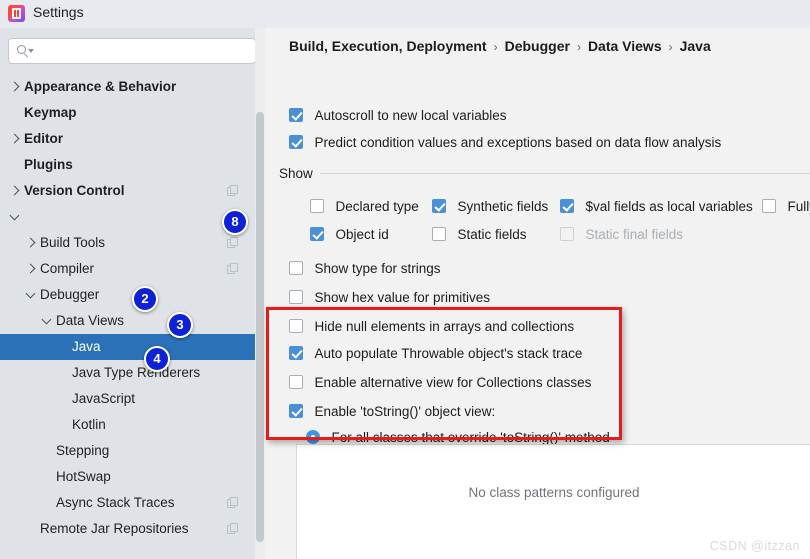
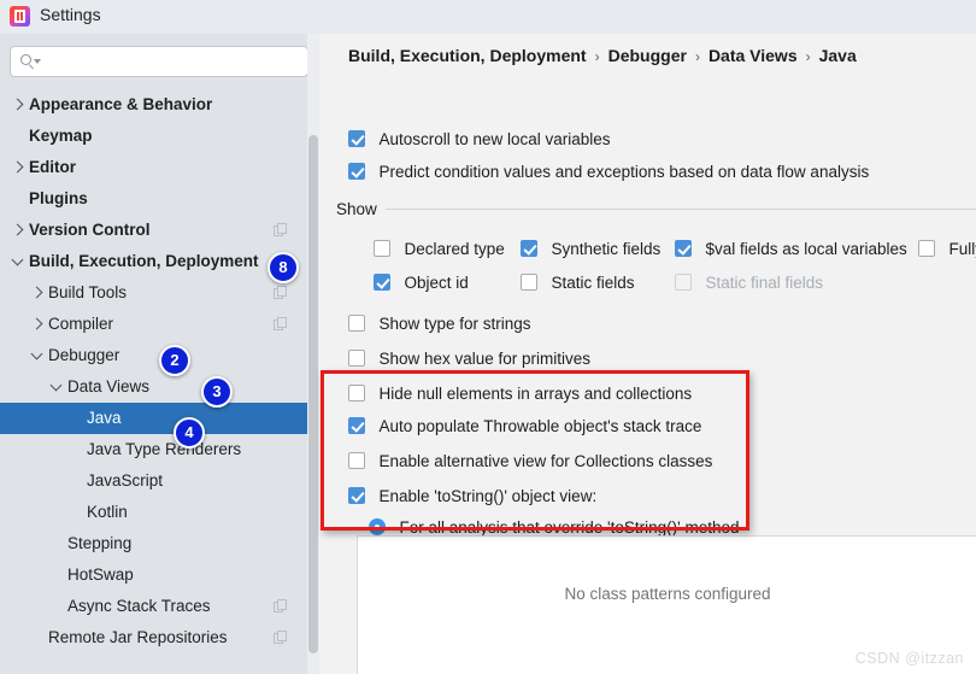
  Settings
  Appearance & Behavior
  Keymap
  Editor
  Plugins
  Version Control
+ Build, Execution, Deployment
  Build Tools
  Compiler
  Debugger
  Data Views
  Java
  Java Type Renderers
  JavaScript
  Kotlin
  Stepping
  HotSwap
  Async Stack Traces
  Remote Jar Repositories
  Build, Execution, Deployment › Debugger › Data Views › Java
  Autoscroll to new local variables
  Predict condition values and exceptions based on data flow analysis
  Show
  Declared type
  Synthetic fields
  $val fields as local variables
  Full
  Object id
  Static fields
  Static final fields
  Show type for strings
  Show hex value for primitives
  Hide null elements in arrays and collections
  Auto populate Throwable object's stack trace
  Enable alternative view for Collections classes
  Enable 'toString()' object view:
- For all classes that override 'toString()' method
+ For all analysis that override 'toString()' method
  No class patterns configured
  CSDN @itzzan
  8
  2
  3
  4
